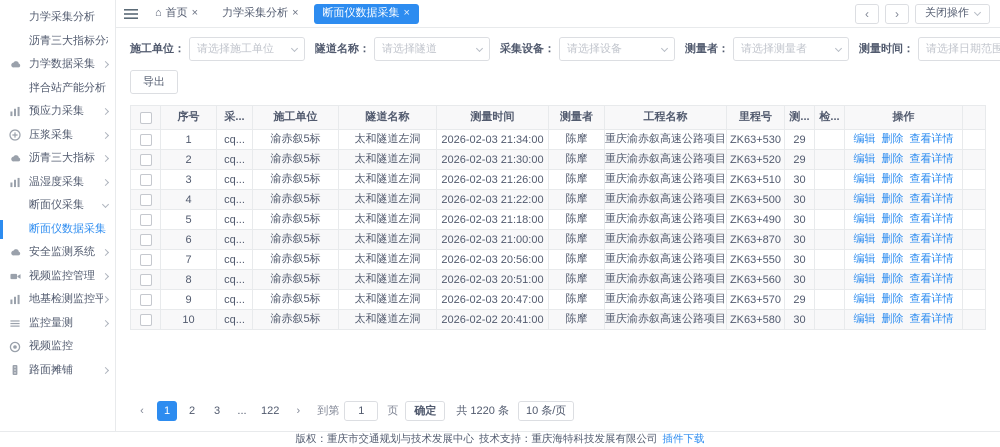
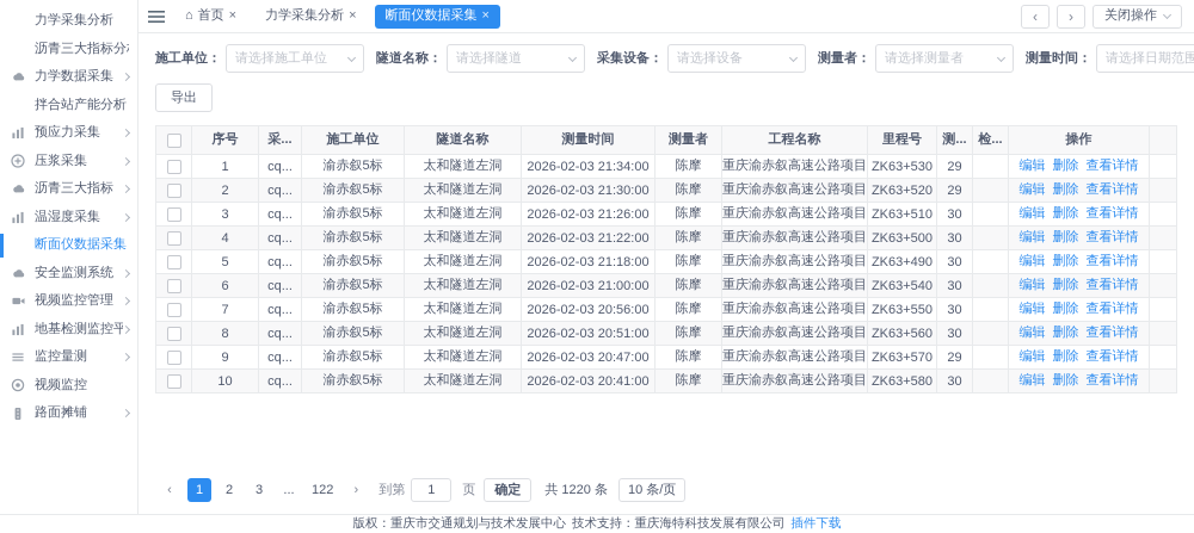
  力学采集分析
  沥青三大指标分
  力学数据采集
  拌合站产能分析
  预应力采集
  压浆采集
  沥青三大指标
  温湿度采集
- 断面仪采集
  断面仪数据采集
  安全监测系统
  视频监控管理
  地基检测监控平
  监控量测
  视频监控
  路面摊铺
  ⌂
  首页
  ×
  力学采集分析
  ×
  断面仪数据采集
  ×
  ‹
  ›
  关闭操作
  施工单位：
  请选择施工单位
  隧道名称：
  请选择隧道
  采集设备：
  请选择设备
  测量者：
  请选择测量者
  测量时间：
  请选择日期范围
  导出
  序号
  采...
  施工单位
  隧道名称
  测量时间
  测量者
  工程名称
  里程号
  测...
  检...
  操作
  1
  cq...
  渝赤叙5标
  太和隧道左洞
  2026-02-03 21:34:00
  陈摩
  重庆渝赤叙高速公路项目
  ZK63+530
  29
  编辑
  删除
  查看详情
  2
  cq...
  渝赤叙5标
  太和隧道左洞
  2026-02-03 21:30:00
  陈摩
  重庆渝赤叙高速公路项目
  ZK63+520
  29
  编辑
  删除
  查看详情
  3
  cq...
  渝赤叙5标
  太和隧道左洞
  2026-02-03 21:26:00
  陈摩
  重庆渝赤叙高速公路项目
  ZK63+510
  30
  编辑
  删除
  查看详情
  4
  cq...
  渝赤叙5标
  太和隧道左洞
  2026-02-03 21:22:00
  陈摩
  重庆渝赤叙高速公路项目
  ZK63+500
  30
  编辑
  删除
  查看详情
  5
  cq...
  渝赤叙5标
  太和隧道左洞
  2026-02-03 21:18:00
  陈摩
  重庆渝赤叙高速公路项目
  ZK63+490
  30
  编辑
  删除
  查看详情
  6
  cq...
  渝赤叙5标
  太和隧道左洞
  2026-02-03 21:00:00
  陈摩
  重庆渝赤叙高速公路项目
- ZK63+870
+ ZK63+540
  30
  编辑
  删除
  查看详情
  7
  cq...
  渝赤叙5标
  太和隧道左洞
  2026-02-03 20:56:00
  陈摩
  重庆渝赤叙高速公路项目
  ZK63+550
  30
  编辑
  删除
  查看详情
  8
  cq...
  渝赤叙5标
  太和隧道左洞
  2026-02-03 20:51:00
  陈摩
  重庆渝赤叙高速公路项目
  ZK63+560
  30
  编辑
  删除
  查看详情
  9
  cq...
  渝赤叙5标
  太和隧道左洞
  2026-02-03 20:47:00
  陈摩
  重庆渝赤叙高速公路项目
  ZK63+570
  29
  编辑
  删除
  查看详情
  10
  cq...
  渝赤叙5标
  太和隧道左洞
- 2026-02-02 20:41:00
+ 2026-02-03 20:41:00
  陈摩
  重庆渝赤叙高速公路项目
  ZK63+580
  30
  编辑
  删除
  查看详情
  ‹
  1
  2
  3
  ...
  122
  ›
  到第
  1
  页
  确定
  共 1220 条
  10 条/页
  版权：重庆市交通规划与技术发展中心
  技术支持：重庆海特科技发展有限公司
  插件下载
